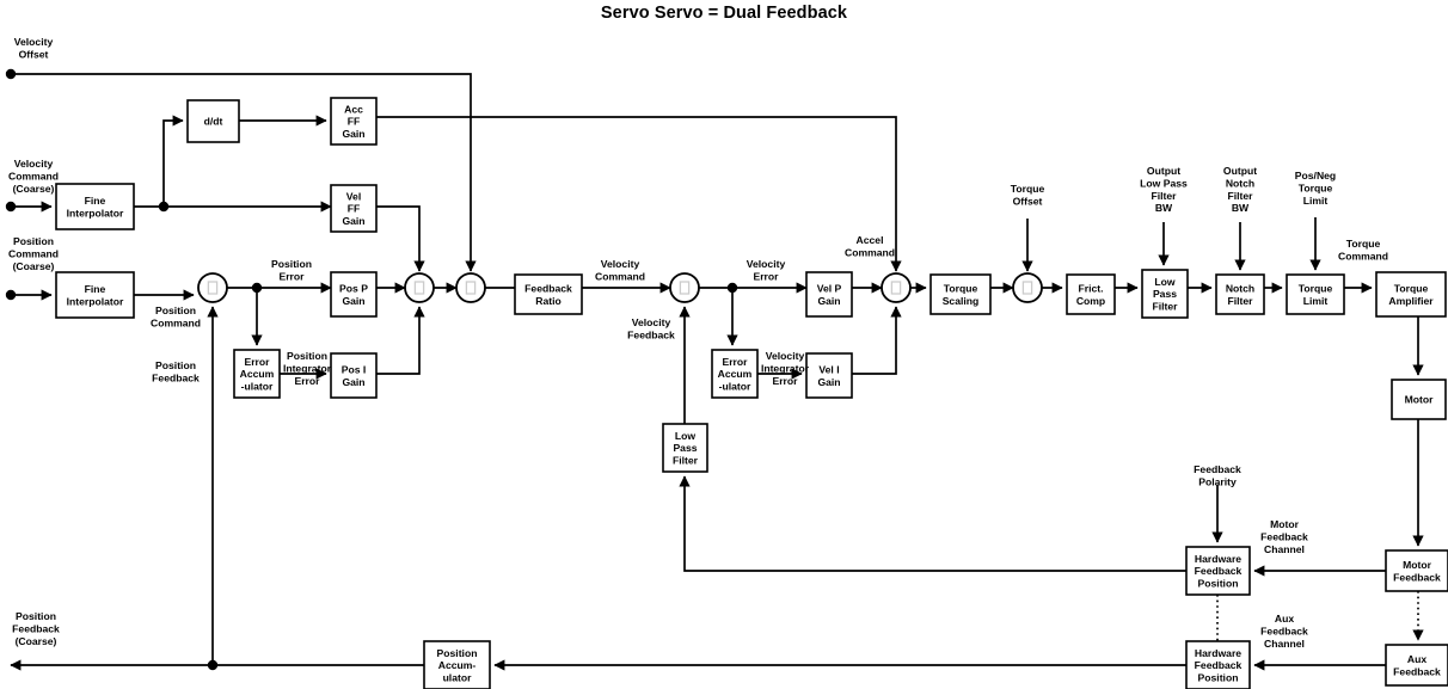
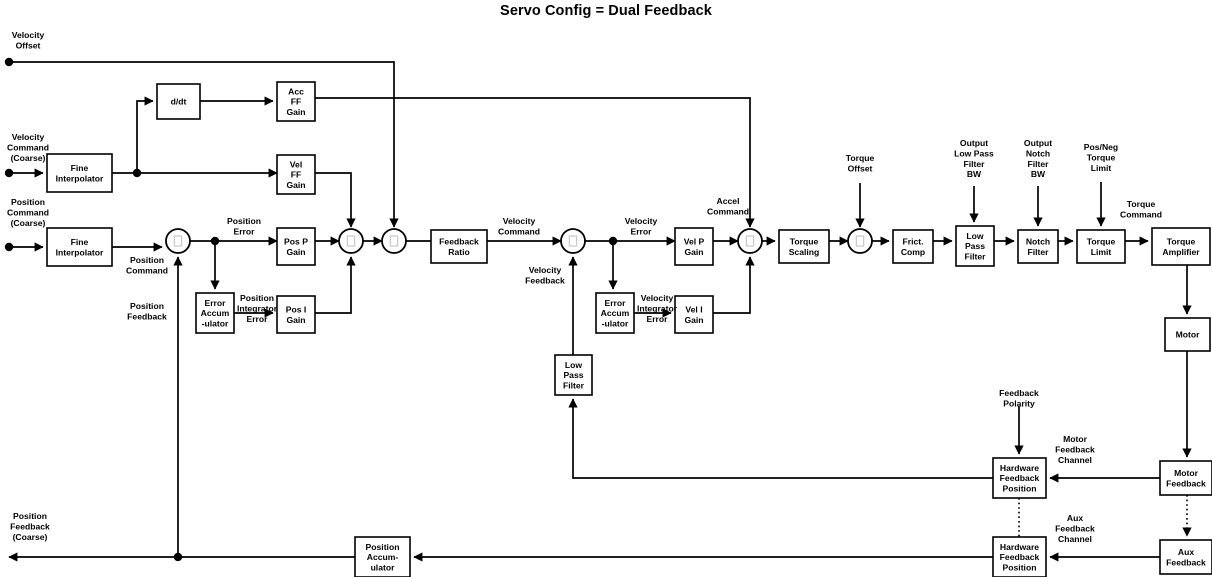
- Servo Servo = Dual Feedback
+ Servo Config = Dual Feedback
  Fine Interpolator
  Fine Interpolator
  d/dt
  Acc FF Gain
  Vel FF Gain
  Pos P Gain
  Error Accum -ulator
  Pos I Gain
  Feedback Ratio
  Low Pass Filter
  Error Accum -ulator
  Vel P Gain
  Vel I Gain
  Torque Scaling
  Frict. Comp
  Low Pass Filter
  Notch Filter
  Torque Limit
  Torque Amplifier
  Motor
  Motor Feedback
  Aux Feedback
  Hardware Feedback Position
  Hardware Feedback Position
  Position Accum- ulator
  Position Command
  Position Feedback
  Position Error
  Position Integrator Error
  Velocity Command
  Velocity Feedback
  Velocity Error
  Velocity Integrator Error
  Accel Command
  Torque Offset
  Output Low Pass Filter BW
  Output Notch Filter BW
  Pos/Neg Torque Limit
  Torque Command
  Feedback Polarity
  Motor Feedback Channel
  Aux Feedback Channel
  Position Feedback (Coarse)
  Velocity Offset
  Velocity Command (Coarse)
  Position Command (Coarse)
